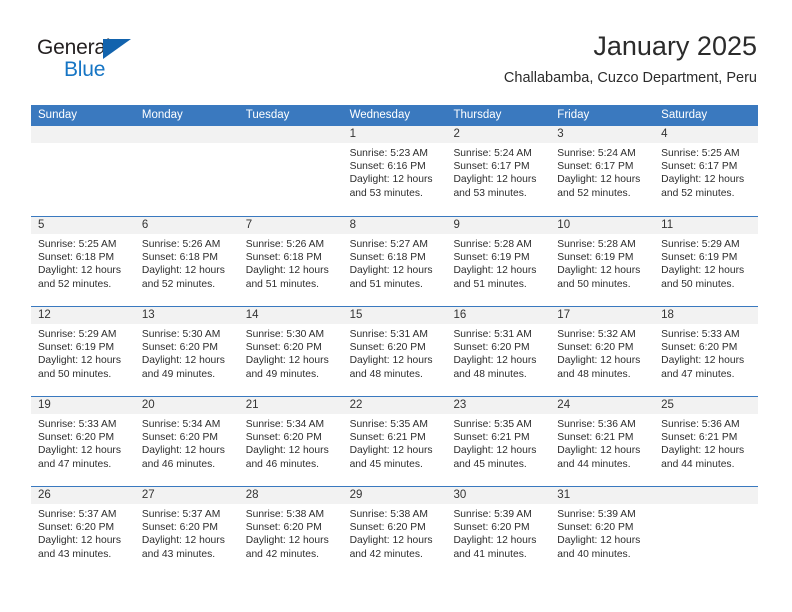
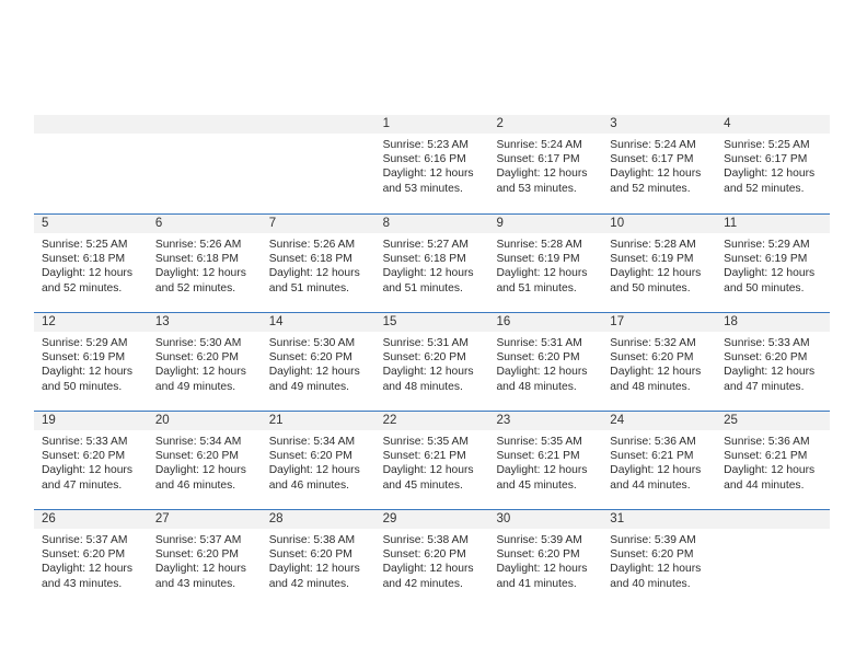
- General
- Blue
- January 2025
- Challabamba, Cuzco Department, Peru
- Sunday
- Monday
- Tuesday
- Wednesday
- Thursday
- Friday
- Saturday
  1
  Sunrise: 5:23 AM
  Sunset: 6:16 PM
  Daylight: 12 hours
  and 53 minutes.
  2
  Sunrise: 5:24 AM
  Sunset: 6:17 PM
  Daylight: 12 hours
  and 53 minutes.
  3
  Sunrise: 5:24 AM
  Sunset: 6:17 PM
  Daylight: 12 hours
  and 52 minutes.
  4
  Sunrise: 5:25 AM
  Sunset: 6:17 PM
  Daylight: 12 hours
  and 52 minutes.
  5
  Sunrise: 5:25 AM
  Sunset: 6:18 PM
  Daylight: 12 hours
  and 52 minutes.
  6
  Sunrise: 5:26 AM
  Sunset: 6:18 PM
  Daylight: 12 hours
  and 52 minutes.
  7
  Sunrise: 5:26 AM
  Sunset: 6:18 PM
  Daylight: 12 hours
  and 51 minutes.
  8
  Sunrise: 5:27 AM
  Sunset: 6:18 PM
  Daylight: 12 hours
  and 51 minutes.
  9
  Sunrise: 5:28 AM
  Sunset: 6:19 PM
  Daylight: 12 hours
  and 51 minutes.
  10
  Sunrise: 5:28 AM
  Sunset: 6:19 PM
  Daylight: 12 hours
  and 50 minutes.
  11
  Sunrise: 5:29 AM
  Sunset: 6:19 PM
  Daylight: 12 hours
  and 50 minutes.
  12
  Sunrise: 5:29 AM
  Sunset: 6:19 PM
  Daylight: 12 hours
  and 50 minutes.
  13
  Sunrise: 5:30 AM
  Sunset: 6:20 PM
  Daylight: 12 hours
  and 49 minutes.
  14
  Sunrise: 5:30 AM
  Sunset: 6:20 PM
  Daylight: 12 hours
  and 49 minutes.
  15
  Sunrise: 5:31 AM
  Sunset: 6:20 PM
  Daylight: 12 hours
  and 48 minutes.
  16
  Sunrise: 5:31 AM
  Sunset: 6:20 PM
  Daylight: 12 hours
  and 48 minutes.
  17
  Sunrise: 5:32 AM
  Sunset: 6:20 PM
  Daylight: 12 hours
  and 48 minutes.
  18
  Sunrise: 5:33 AM
  Sunset: 6:20 PM
  Daylight: 12 hours
  and 47 minutes.
  19
  Sunrise: 5:33 AM
  Sunset: 6:20 PM
  Daylight: 12 hours
  and 47 minutes.
  20
  Sunrise: 5:34 AM
  Sunset: 6:20 PM
  Daylight: 12 hours
  and 46 minutes.
  21
  Sunrise: 5:34 AM
  Sunset: 6:20 PM
  Daylight: 12 hours
  and 46 minutes.
  22
  Sunrise: 5:35 AM
  Sunset: 6:21 PM
  Daylight: 12 hours
  and 45 minutes.
  23
  Sunrise: 5:35 AM
  Sunset: 6:21 PM
  Daylight: 12 hours
  and 45 minutes.
  24
  Sunrise: 5:36 AM
  Sunset: 6:21 PM
  Daylight: 12 hours
  and 44 minutes.
  25
  Sunrise: 5:36 AM
  Sunset: 6:21 PM
  Daylight: 12 hours
  and 44 minutes.
  26
  Sunrise: 5:37 AM
  Sunset: 6:20 PM
  Daylight: 12 hours
  and 43 minutes.
  27
  Sunrise: 5:37 AM
  Sunset: 6:20 PM
  Daylight: 12 hours
  and 43 minutes.
  28
  Sunrise: 5:38 AM
  Sunset: 6:20 PM
  Daylight: 12 hours
  and 42 minutes.
  29
  Sunrise: 5:38 AM
  Sunset: 6:20 PM
  Daylight: 12 hours
  and 42 minutes.
  30
  Sunrise: 5:39 AM
  Sunset: 6:20 PM
  Daylight: 12 hours
  and 41 minutes.
  31
  Sunrise: 5:39 AM
  Sunset: 6:20 PM
  Daylight: 12 hours
  and 40 minutes.
